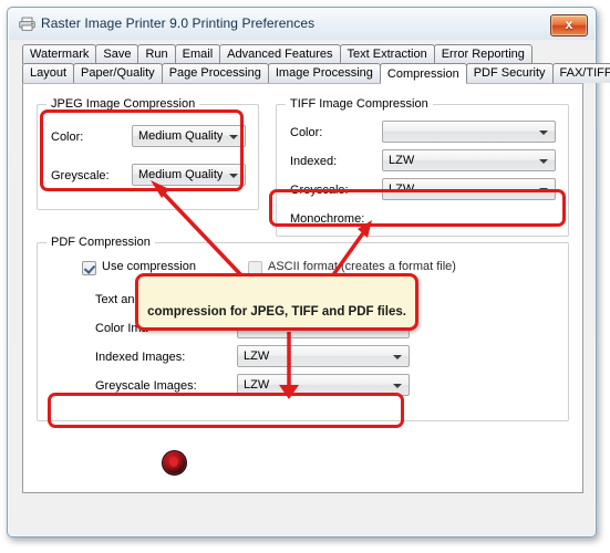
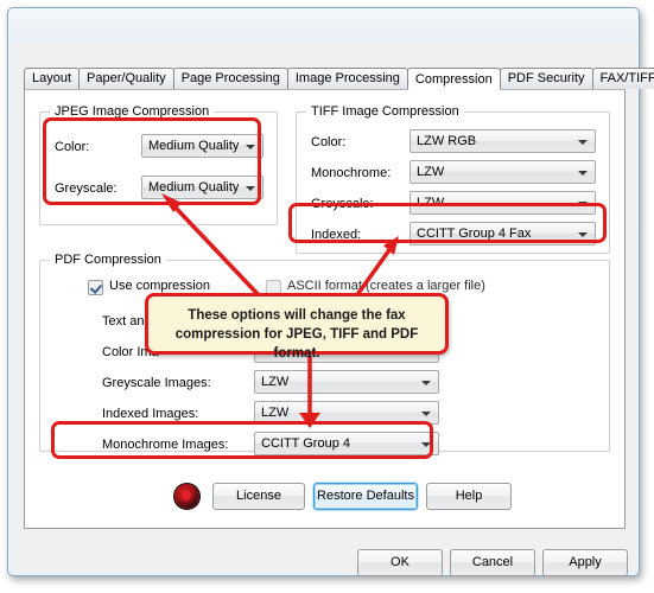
- Raster Image Printer 9.0 Printing Preferences
- x
- Watermark Save Run Email Advanced Features Text Extraction Error Reporting
  Layout Paper/Quality Page Processing Image Processing Compression PDF Security FAX/TIFF
  JPEG Image Compression
  Color:
  Medium Quality
  Greyscale:
  Medium Quality
  TIFF Image Compression
  Color:
+ LZW RGB
- Indexed:
+ Monochrome:
  LZW
  Greyscale:
  LZW
- Monochrome:
+ Indexed:
+ CCITT Group 4 Fax
  PDF Compression
  Use compression
- ASCII format (creates a format file)
+ ASCII format (creates a larger file)
  Text an
  Color Im
- Indexed Images:
+ Greyscale Images:
  LZW
- Greyscale Images:
+ Indexed Images:
  LZW
+ Monochrome Images:
+ CCITT Group 4
+ License
+ Restore Defaults
+ Help
+ OK
+ Cancel
+ Apply
+ These options will change the fax
- compression for JPEG, TIFF and PDF files.
+ compression for JPEG, TIFF and PDF format.
